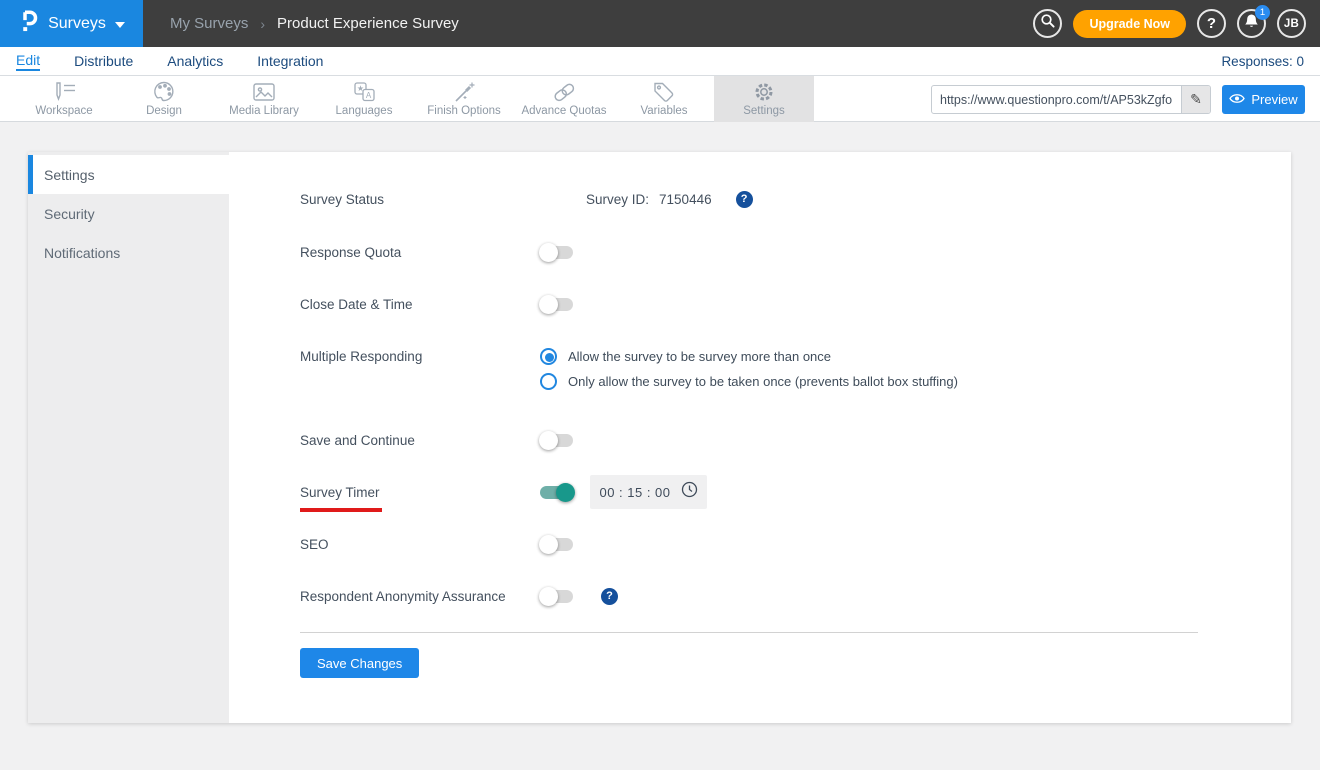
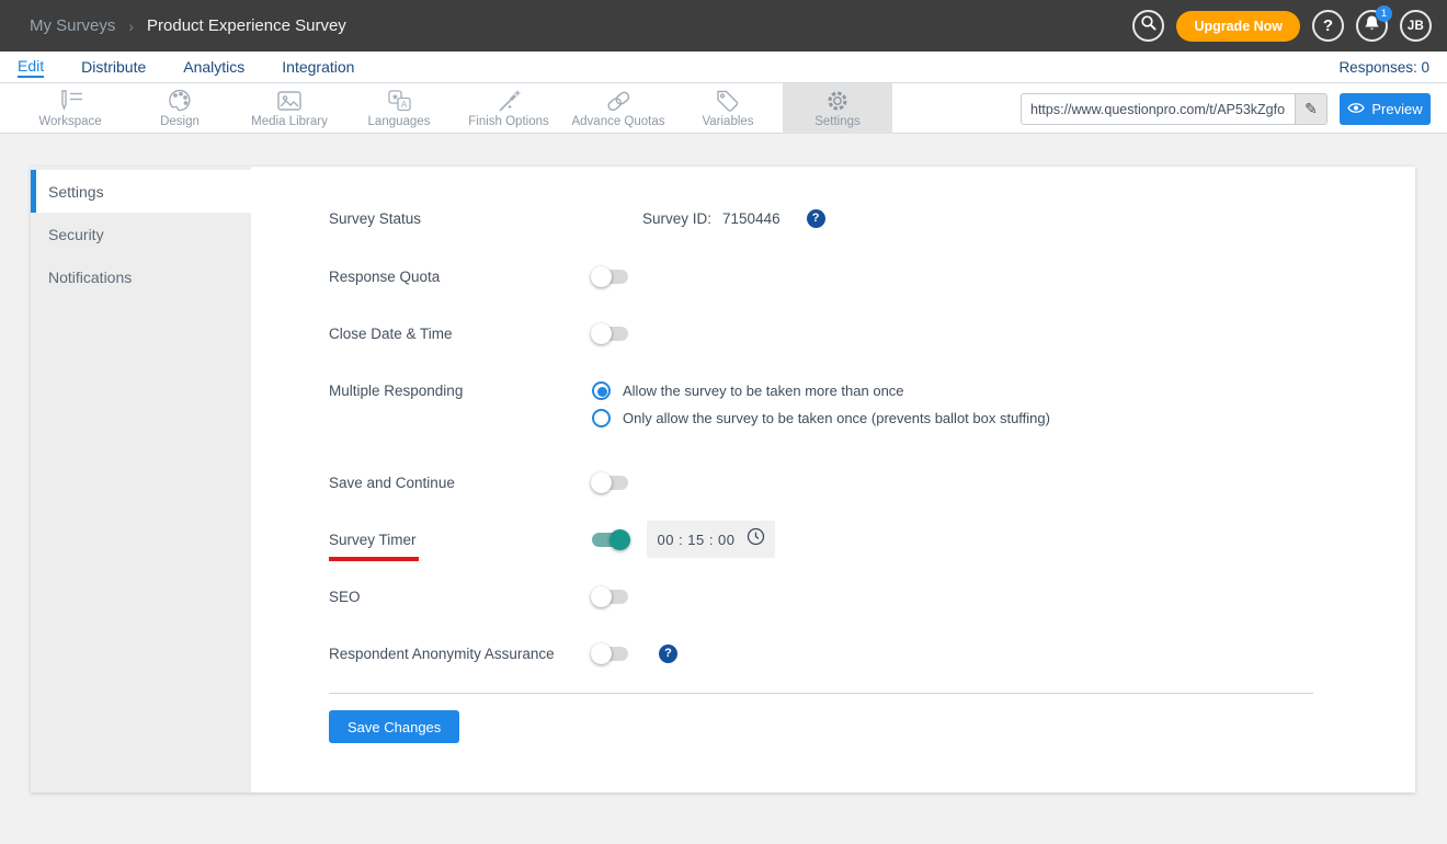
- Surveys
  My Surveys
  ›
  Product Experience Survey
  Upgrade Now
  ?
  1
  JB
  Edit
  Distribute
  Analytics
  Integration
  Responses: 0
  Workspace
  Design
  Media Library
  ★
  A
  Languages
  Finish Options
  Advance Quotas
  Variables
  Settings
  https://www.questionpro.com/t/AP53kZgfo
  ✎
  Preview
  Settings
  Security
  Notifications
  Survey Status
  Survey ID:
  7150446
  ?
  Response Quota
  Close Date & Time
  Multiple Responding
- Allow the survey to be survey more than once
+ Allow the survey to be taken more than once
  Only allow the survey to be taken once (prevents ballot box stuffing)
  Save and Continue
  Survey Timer
  00 : 15 : 00
  SEO
  Respondent Anonymity Assurance
  ?
  Save Changes
